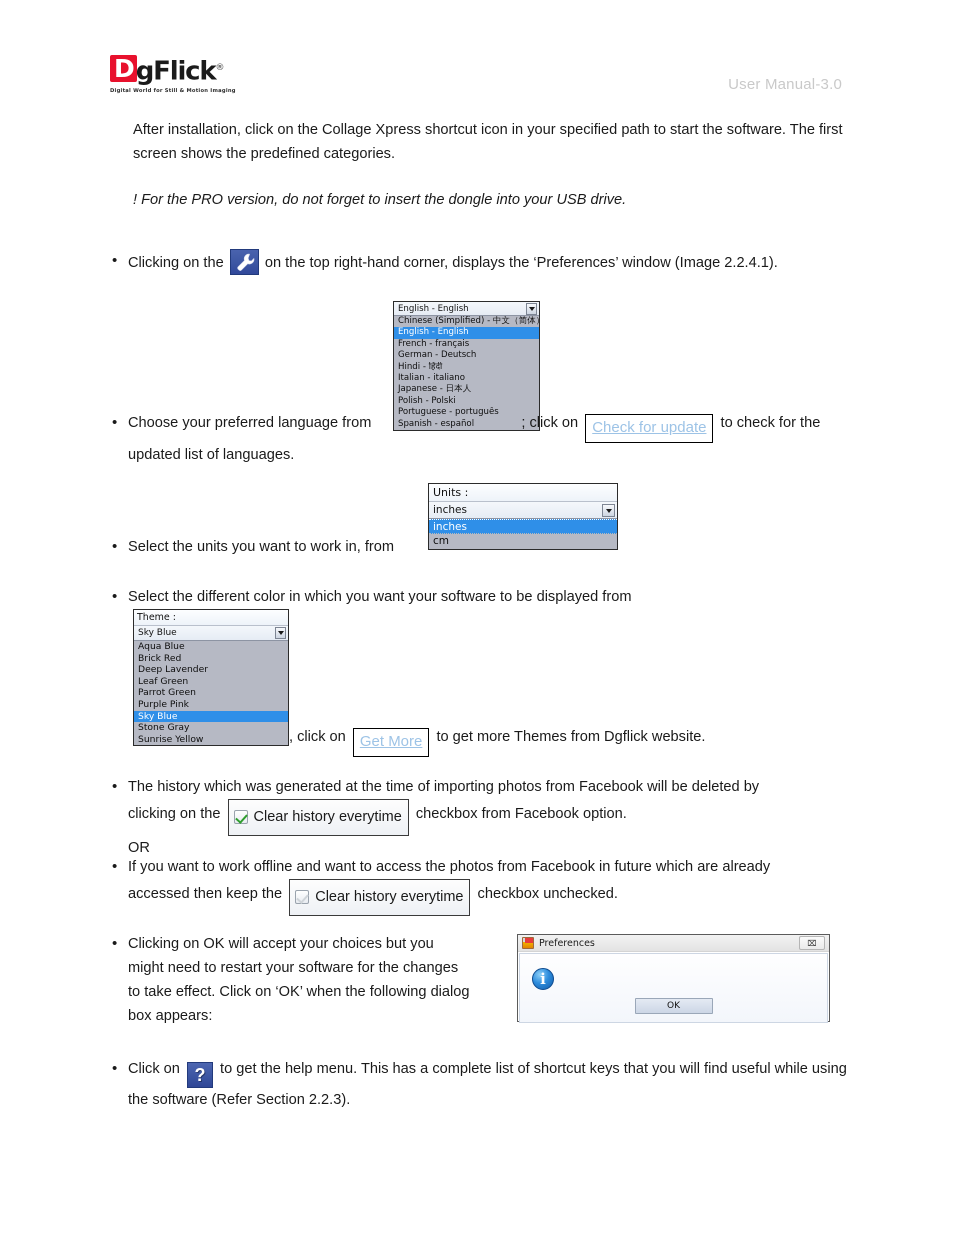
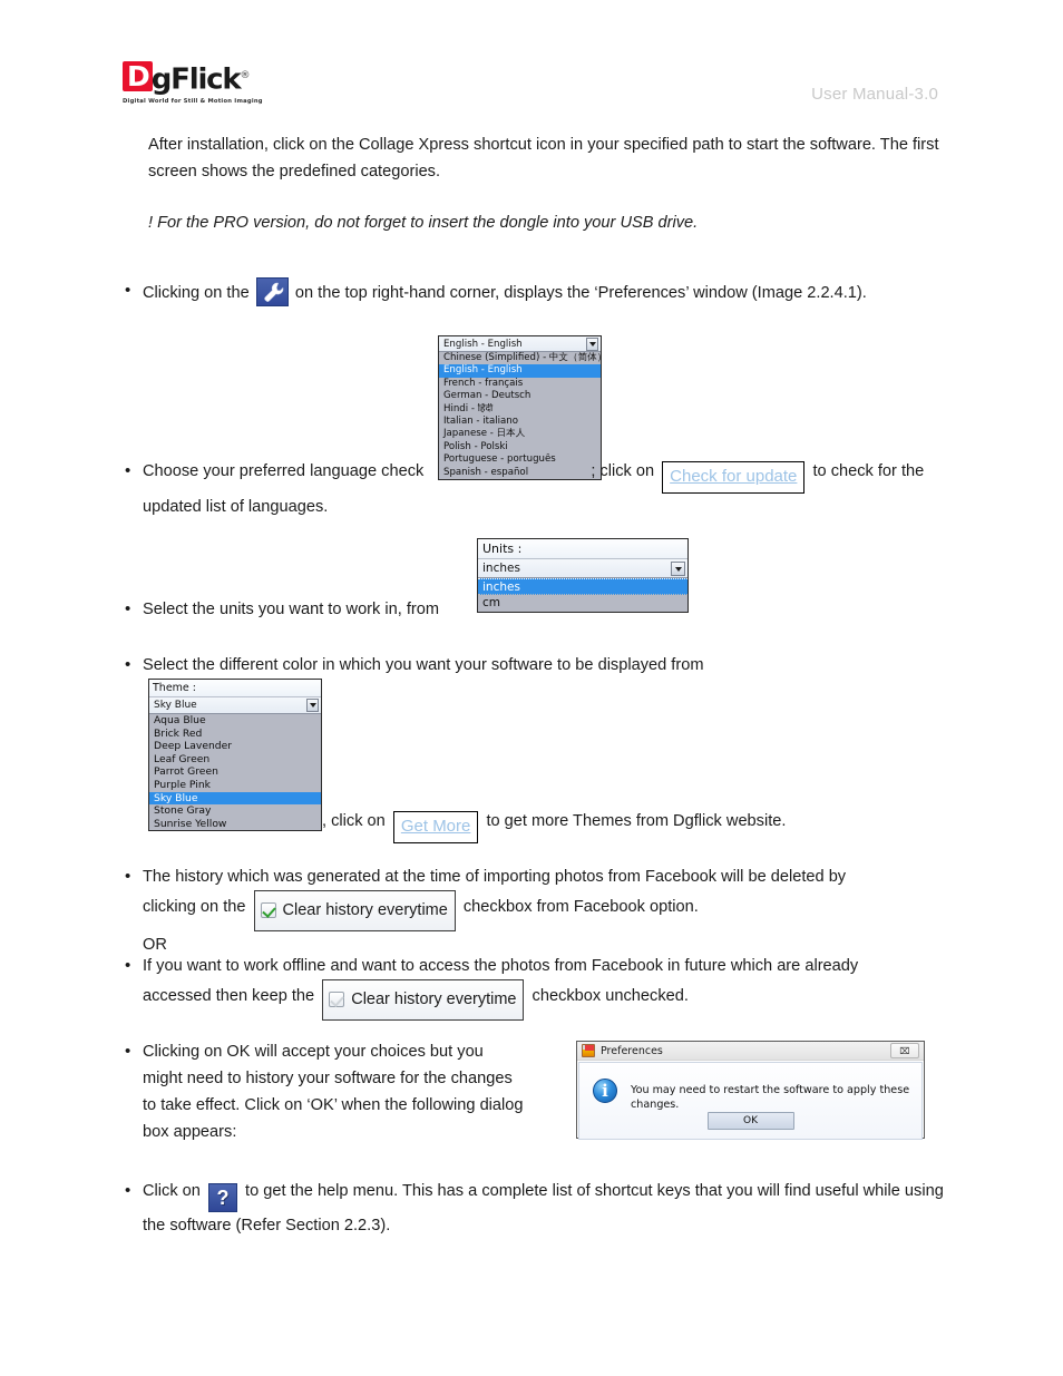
  D
  gFlick®
  User Manual-3.0
  After installation, click on the Collage Xpress shortcut icon in your specified path to start the software. The first screen shows the predefined categories.
  ! For the PRO version, do not forget to insert the dongle into your USB drive.
  •
  Clicking on the on the top right-hand corner, displays the ‘Preferences’ window (Image 2.2.4.1).
  English - English
  Chinese (Simplified) - 中文（简体
  English - English
  French - français
  German - Deutsch
  Hindi - हिंदी
  Italian - italiano
  Japanese - 日本人
  Polish - Polski
  Portuguese - português
  Spanish - español
  •
- Choose your preferred language from ; click on Check for update to check for the updated list of languages.
+ Choose your preferred language check ; click on Check for update to check for the updated list of languages.
  Units :
  inches
  inches
  cm
  •
  Select the units you want to work in, from
  •
  Select the different color in which you want your software to be displayed from
  Theme :
  Sky Blue
  Aqua Blue
  Brick Red
  Deep Lavender
  Leaf Green
  Parrot Green
  Purple Pink
  Sky Blue
  Stone Gray
  Sunrise Yellow
  , click on Get More to get more Themes from Dgflick website.
  •
  The history which was generated at the time of importing photos from Facebook will be deleted by
  clicking on the
  Clear history everytime
  checkbox from Facebook option.
  OR
  •
  If you want to work offline and want to access the photos from Facebook in future which are already
  accessed then keep the
  Clear history everytime
  checkbox unchecked.
  •
- Clicking on OK will accept your choices but you might need to restart your software for the changes to take effect. Click on ‘OK’ when the following dialog box appears:
+ Clicking on OK will accept your choices but you might need to history your software for the changes to take effect. Click on ‘OK’ when the following dialog box appears:
  Preferences
  ⌧
  i
+ You may need to restart the software to apply these changes.
  OK
  •
  Click on ? to get the help menu. This has a complete list of shortcut keys that you will find useful while using the software (Refer Section 2.2.3).
